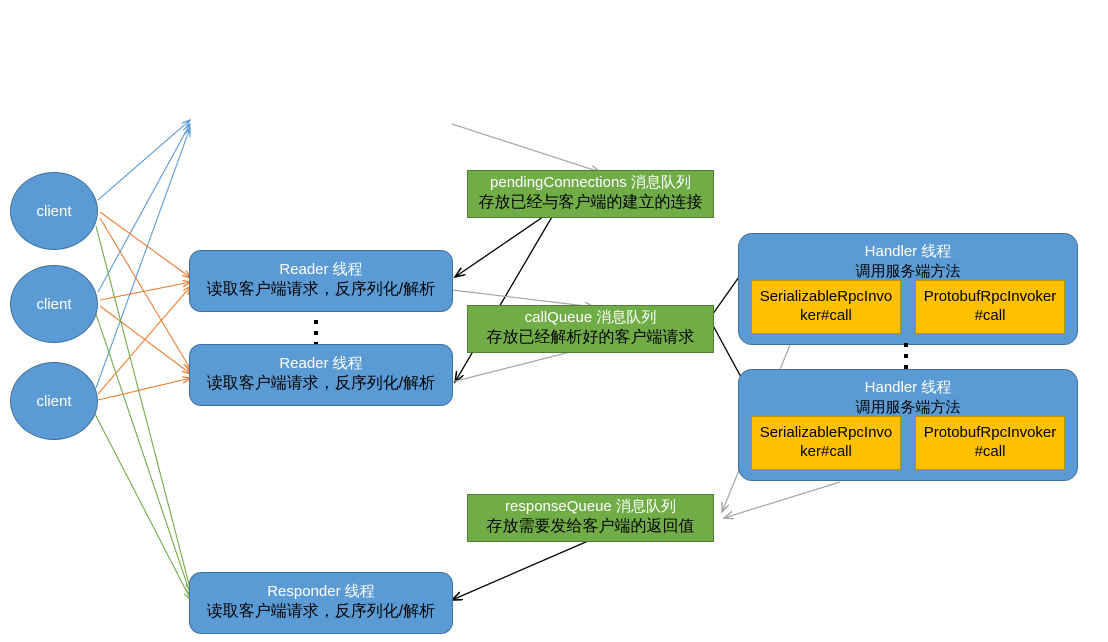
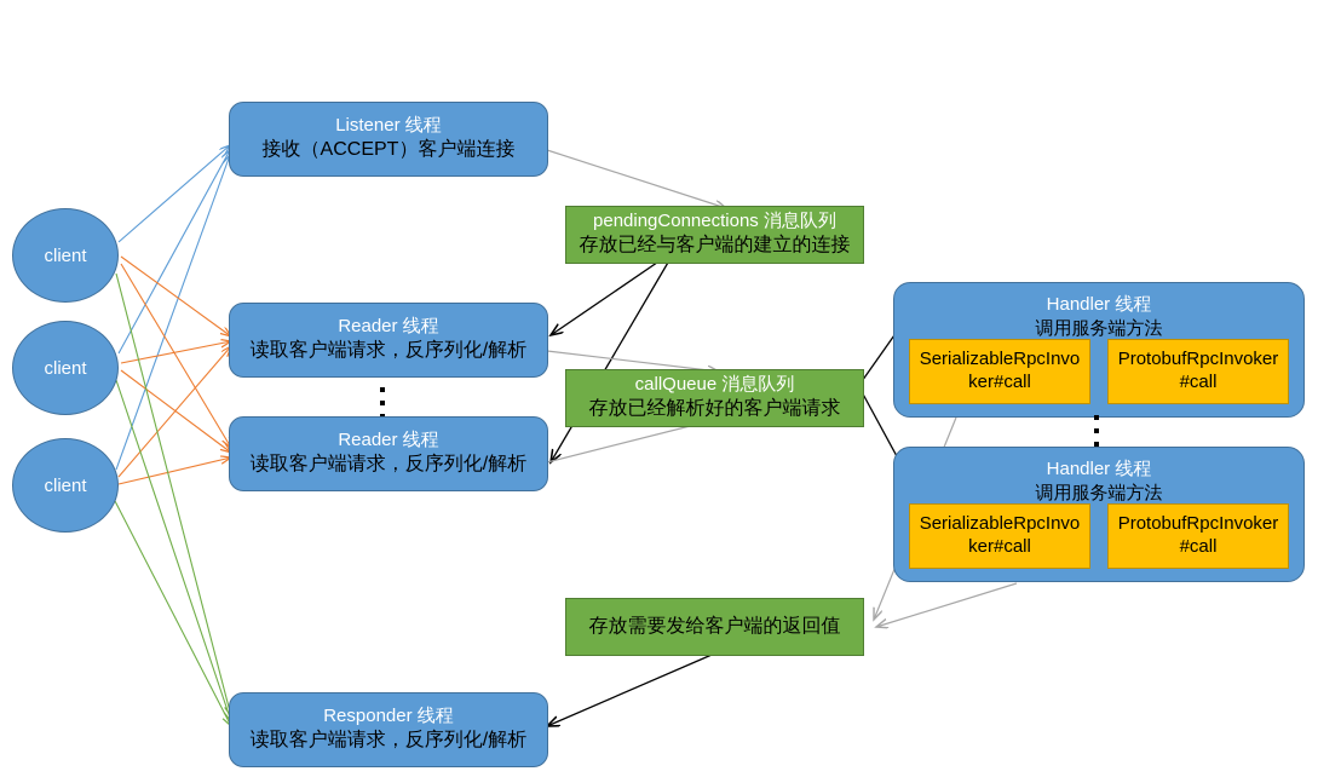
  client
  client
  client
+ Listener 线程
+ 接收（ACCEPT）客户端连接
  Reader 线程
  读取客户端请求，反序列化/解析
  Reader 线程
  读取客户端请求，反序列化/解析
  Responder 线程
  读取客户端请求，反序列化/解析
  pendingConnections 消息队列
  存放已经与客户端的建立的连接
  callQueue 消息队列
  存放已经解析好的客户端请求
- responseQueue 消息队列
  存放需要发给客户端的返回值
  Handler 线程
  调用服务端方法
  SerializableRpcInvoker#call
  ProtobufRpcInvoker#call
  Handler 线程
  调用服务端方法
  SerializableRpcInvoker#call
  ProtobufRpcInvoker#call
